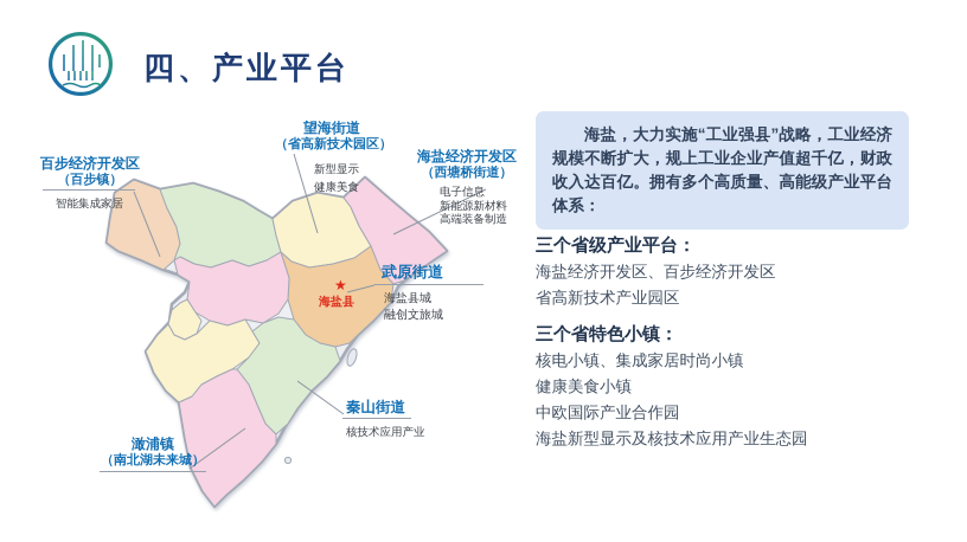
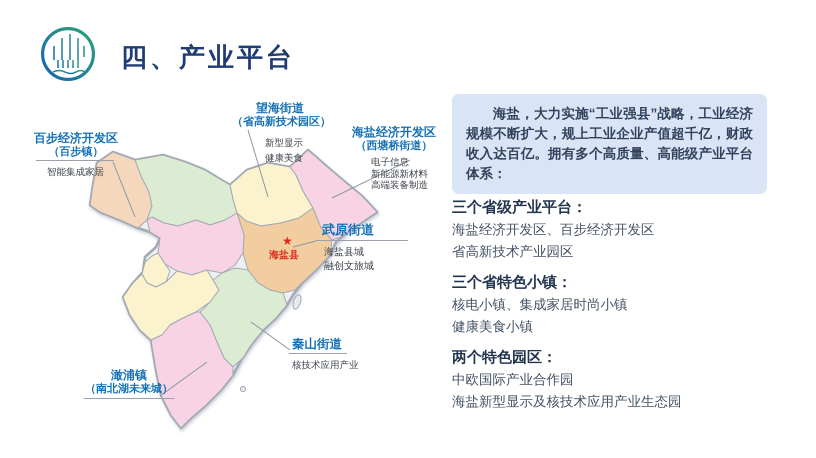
  四、产业平台
  百步经济开发区
  （百步镇）
  智能集成家居
  望海街道
  （省高新技术园区）
  新型显示
  健康美食
  海盐经济开发区
  （西塘桥街道）
  电子信息
  新能源新材料
  高端装备制造
  武原街道
  海盐县城
  融创文旅城
  秦山街道
  核技术应用产业
  澉浦镇
  （南北湖未来城）
  ★
  海盐县
  海盐，大力实施“工业强县”战略，工业经济规模不断扩大，规上工业企业产值超千亿，财政收入达百亿。拥有多个高质量、高能级产业平台体系：
  三个省级产业平台：
  海盐经济开发区、百步经济开发区
  省高新技术产业园区
  三个省特色小镇：
  核电小镇、集成家居时尚小镇
  健康美食小镇
+ 两个特色园区：
  中欧国际产业合作园
  海盐新型显示及核技术应用产业生态园
